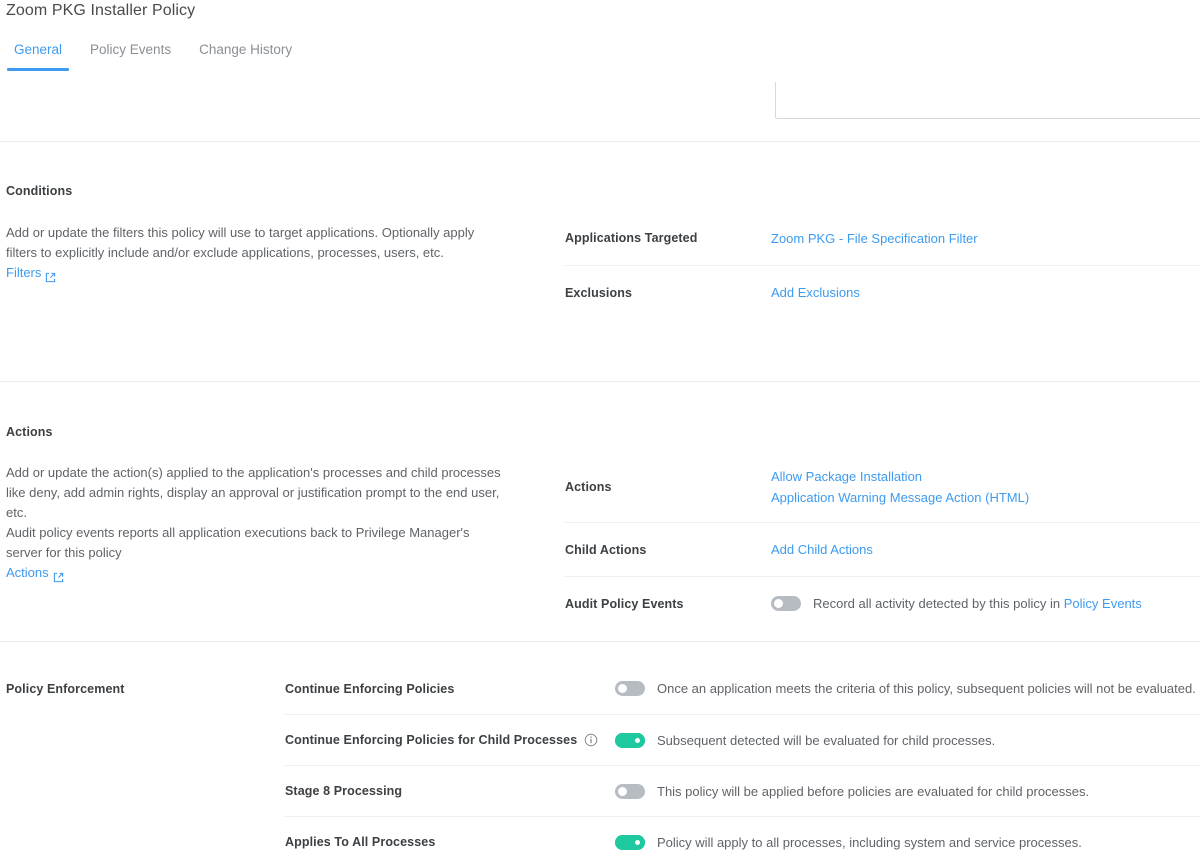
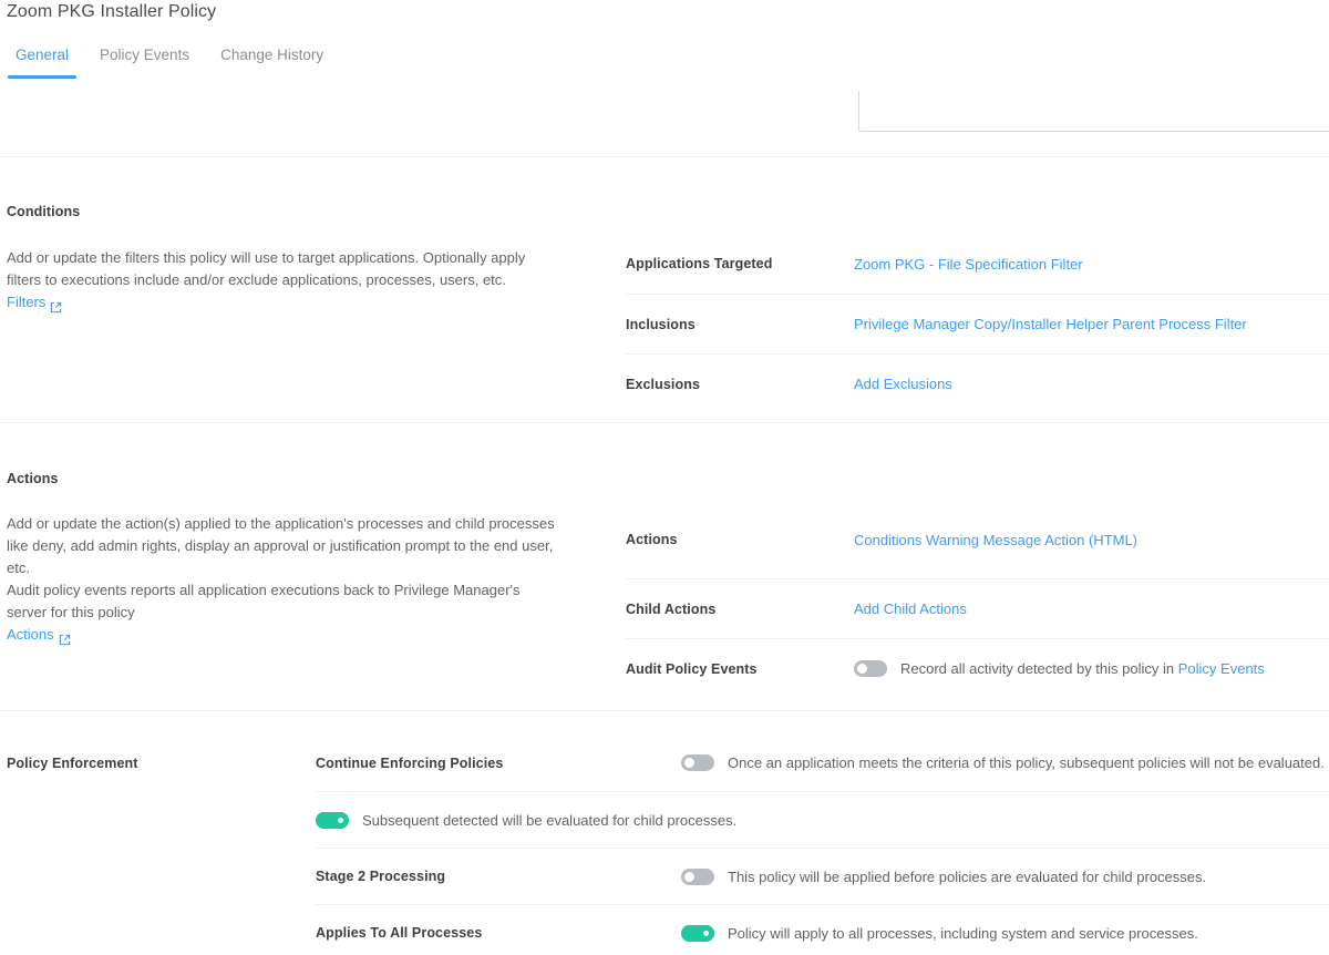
  Zoom PKG Installer Policy
  General
  Policy Events
  Change History
  Conditions
  Add or update the filters this policy will use to target applications. Optionally apply
- filters to explicitly include and/or exclude applications, processes, users, etc.
+ filters to executions include and/or exclude applications, processes, users, etc.
  Filters
  Applications Targeted
  Zoom PKG - File Specification Filter
+ Inclusions
+ Privilege Manager Copy/Installer Helper Parent Process Filter
  Exclusions
  Add Exclusions
  Actions
  Add or update the action(s) applied to the application's processes and child processes
  like deny, add admin rights, display an approval or justification prompt to the end user,
  etc.
  Audit policy events reports all application executions back to Privilege Manager's
  server for this policy
  Actions
  Actions
- Allow Package Installation
- Application Warning Message Action (HTML)
+ Conditions Warning Message Action (HTML)
  Child Actions
  Add Child Actions
  Audit Policy Events
  Record all activity detected by this policy in Policy Events
  Policy Enforcement
  Continue Enforcing Policies
  Once an application meets the criteria of this policy, subsequent policies will not be evaluated.
- Continue Enforcing Policies for Child Processes
  Subsequent detected will be evaluated for child processes.
- Stage 8 Processing
+ Stage 2 Processing
  This policy will be applied before policies are evaluated for child processes.
  Applies To All Processes
  Policy will apply to all processes, including system and service processes.
